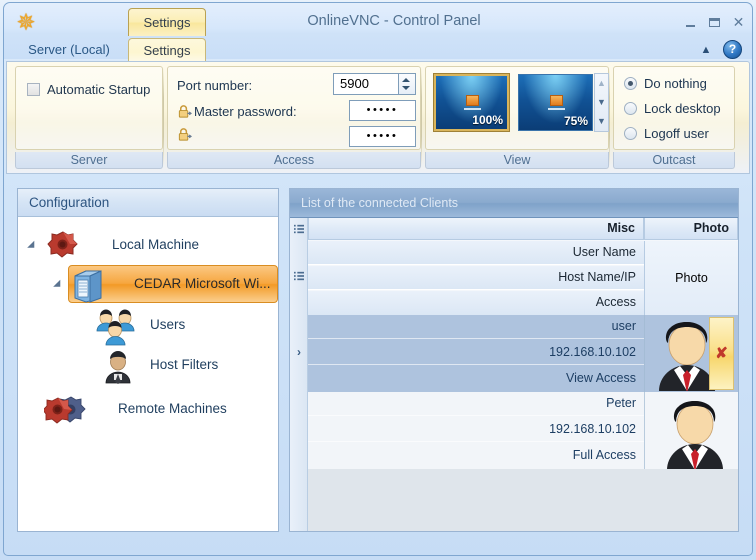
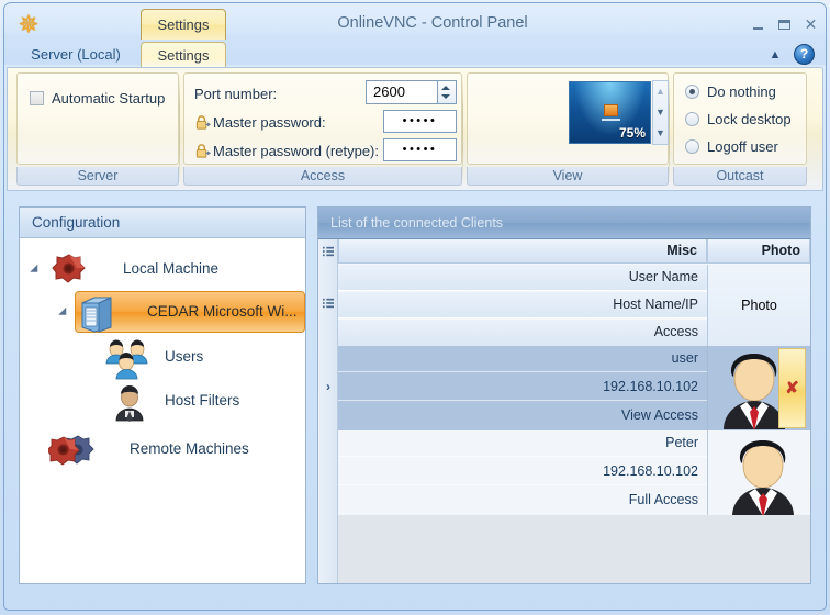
  ✵
  Settings
  OnlineVNC - Control Panel
  ✕
  Server (Local)
  Settings
  ▲
  ?
  Automatic Startup
  Server
  Port number:
- 5900
+ 2600
  Master password:
  •••••
+ Master password (retype):
  •••••
  Access
- 100%
  75%
  ▲
  ▼
  ▼
  View
  Do nothing
  Lock desktop
  Logoff user
  Outcast
  Configuration
  Local Machine
  CEDAR Microsoft Wi...
  Users
  Host Filters
  Remote Machines
  List of the connected Clients
  Misc
  Photo
  User Name
  Host Name/IP
  Access
  Photo
  ›
  ✘
  user
  192.168.10.102
  View Access
  Peter
  192.168.10.102
  Full Access
